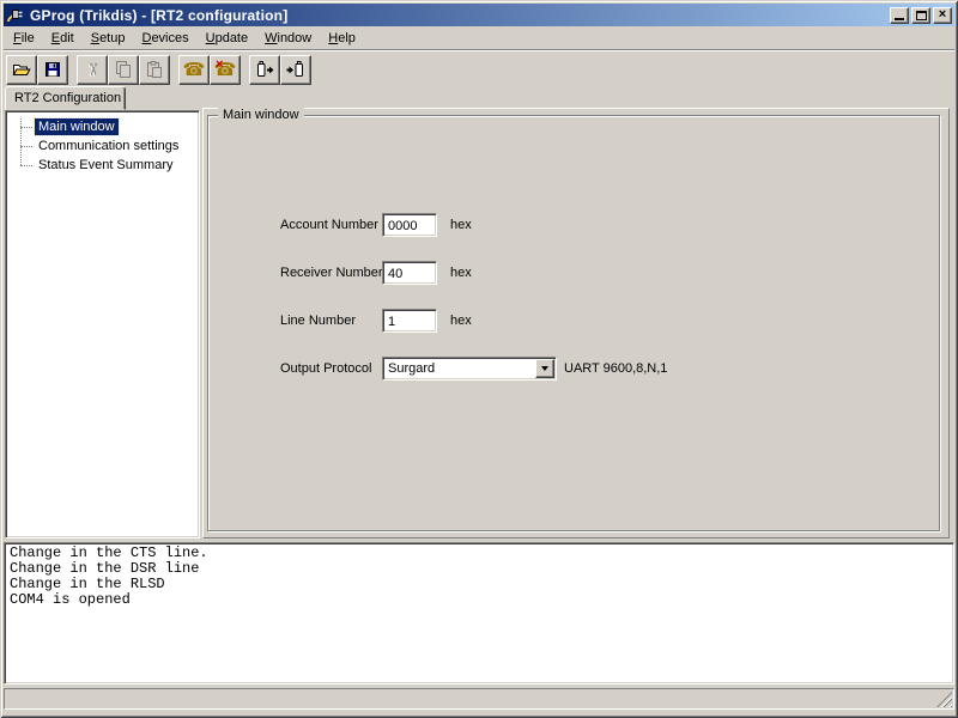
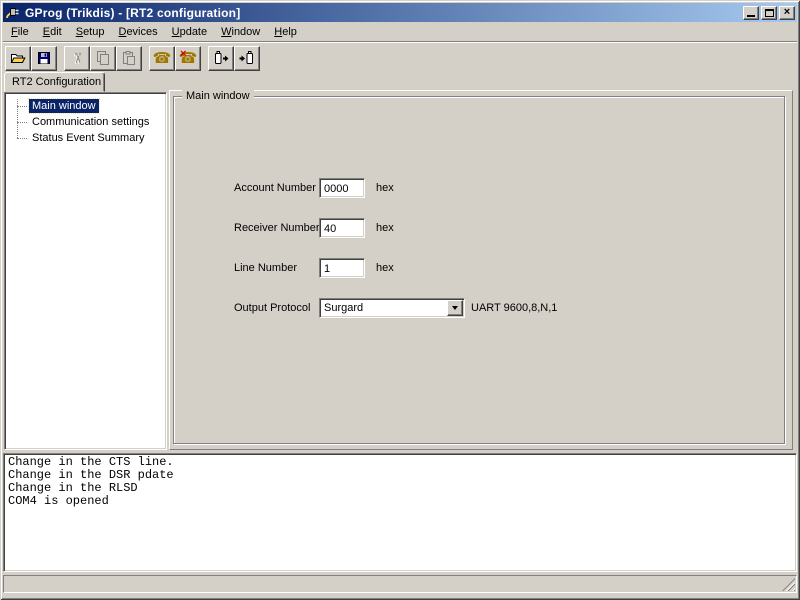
  GProg (Trikdis) - [RT2 configuration]
  ×
  File
  Edit
  Setup
  Devices
  Update
  Window
  Help
  ☎
  ☎
  ×
  RT2 Configuration
  Main window
  Communication settings
  Status Event Summary
  Main window
  Account Number
  0000
  hex
  Receiver Number
  40
  hex
  Line Number
  1
  hex
  Output Protocol
  Surgard
  UART 9600,8,N,1
  Change in the CTS line.
- Change in the DSR line
+ Change in the DSR pdate
  Change in the RLSD
  COM4 is opened
